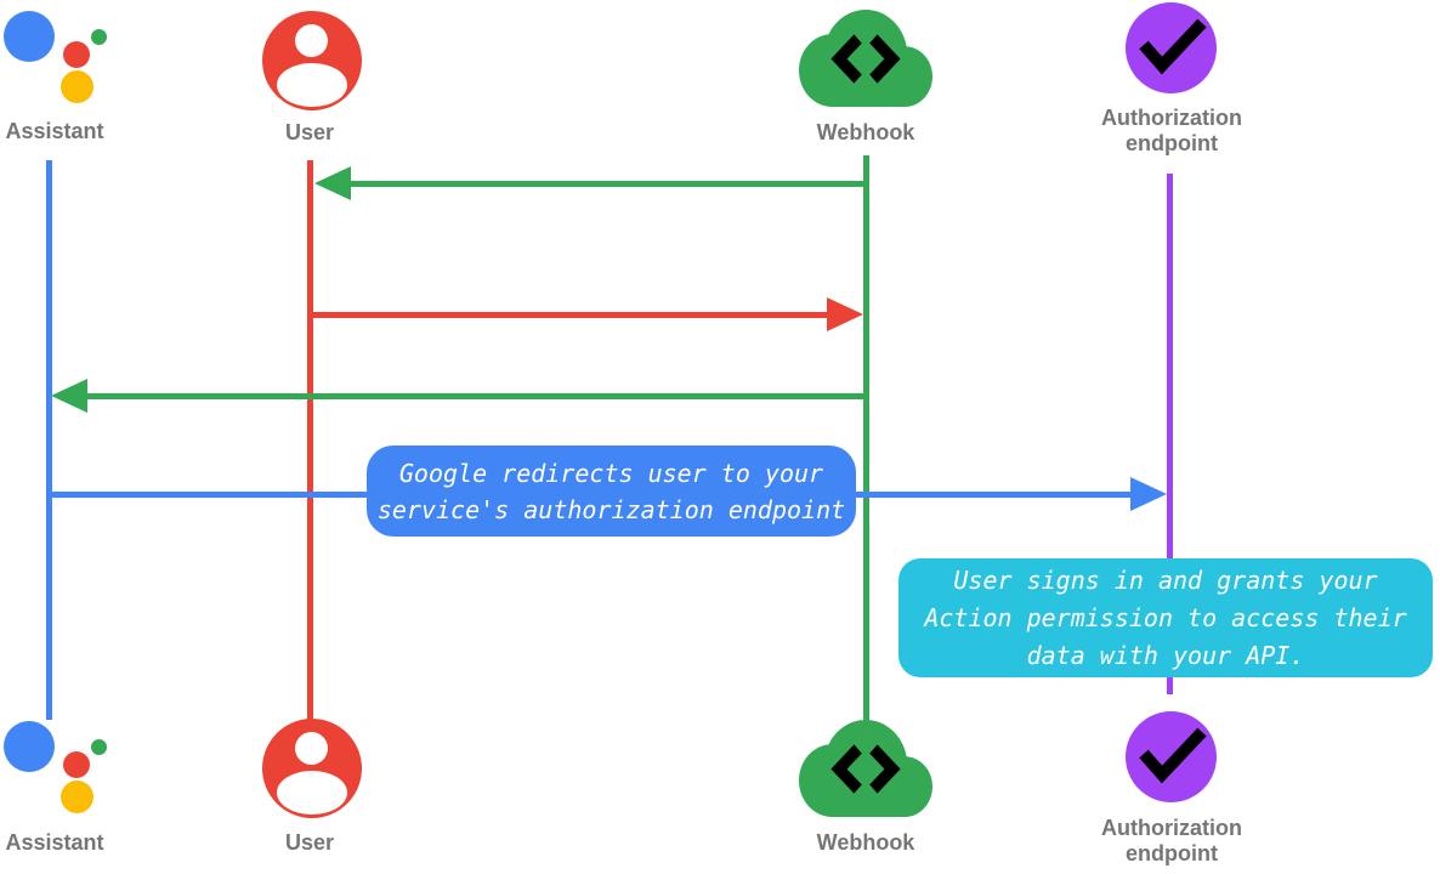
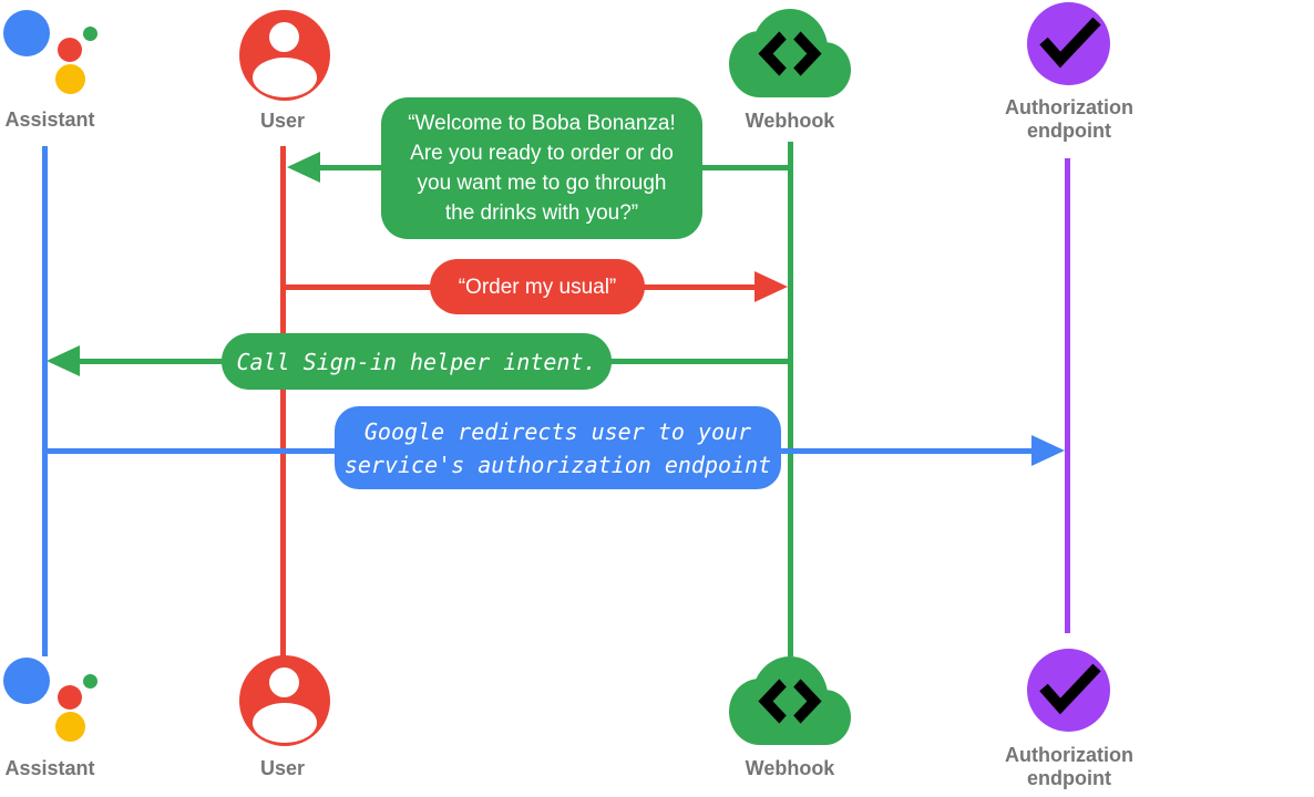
  Assistant
  User
  Webhook
  Authorization
  endpoint
+ “Welcome to Boba Bonanza!
+ Are you ready to order or do
+ you want me to go through
+ the drinks with you?”
+ “Order my usual”
+ Call Sign-in helper intent.
  Google redirects user to your
  service's authorization endpoint
- User signs in and grants your
- Action permission to access their
- data with your API.
  Assistant
  User
  Webhook
  Authorization
  endpoint
